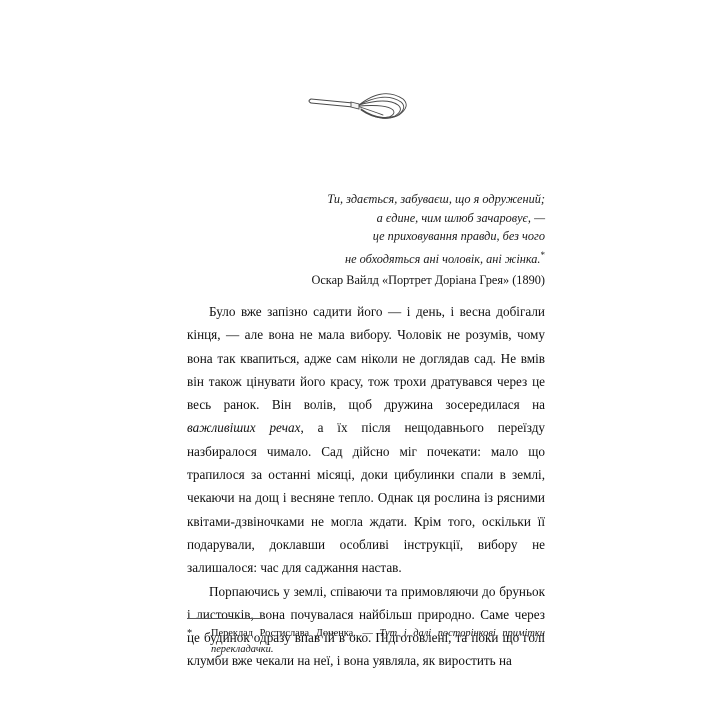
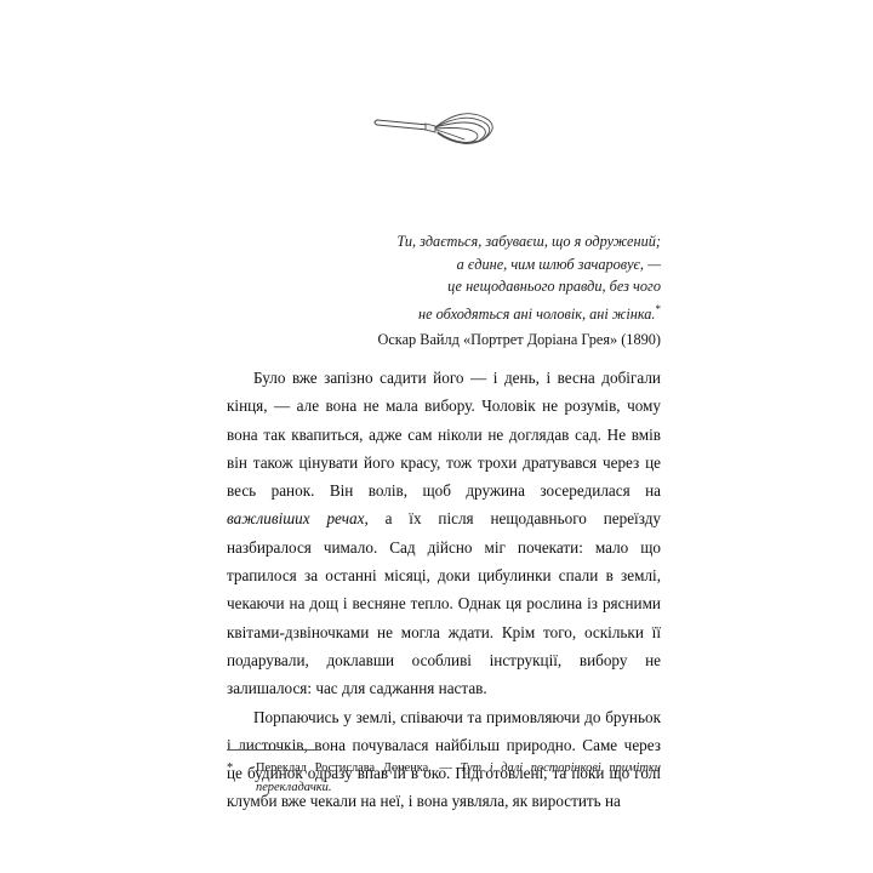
  Ти, здається, забуваєш, що я одружений;
  а єдине, чим шлюб зачаровує, —
- це приховування правди, без чого
+ це нещодавнього правди, без чого
  не обходяться ані чоловік, ані жінка.*
  Оскар Вайлд «Портрет Доріана Грея» (1890)
  Було вже запізно садити його — і день, і весна добігали кінця, — але вона не мала вибору. Чоловік не розумів, чому вона так квапиться, адже сам ніколи не доглядав сад. Не вмів він також цінувати його красу, тож трохи дратувався через це весь ранок. Він волів, щоб дружина зосередилася на важливіших речах, а їх після нещодавнього переїзду назбиралося чимало. Сад дійсно міг почекати: мало що трапилося за останні місяці, доки цибулинки спали в землі, чекаючи на дощ і весняне тепло. Однак ця рослина із рясними квітами-дзвіночками не могла ждати. Крім того, оскільки її подарували, доклавши особливі інструкції, вибору не залишалося: час для саджання настав.
  Порпаючись у землі, співаючи та примовляючи до бруньок і листочків, вона почувалася найбільш природно. Саме через це будинок одразу впав їй в око. Підготовлені, та поки що голі клумби вже чекали на неї, і вона уявляла, як виростить на
  *
  Переклад Ростислава Доценка. — Тут і далі посторінкові примітки перекладачки.
